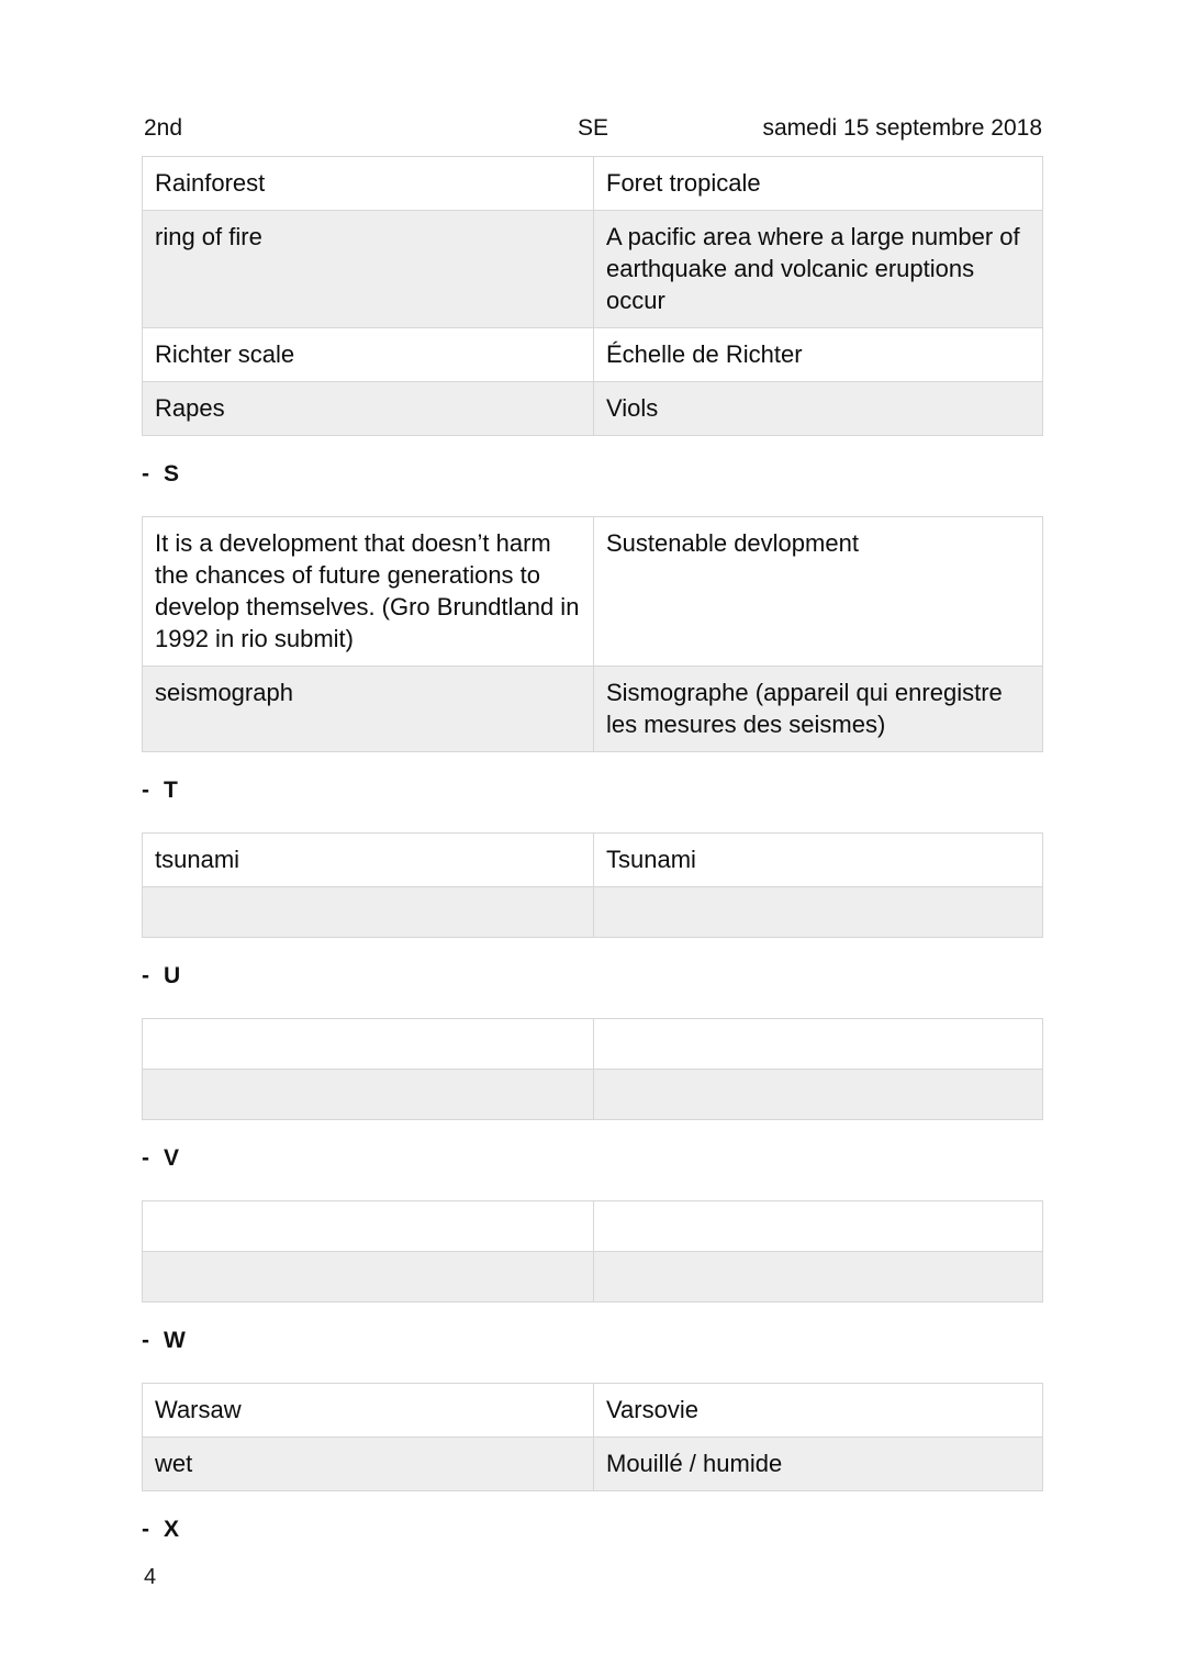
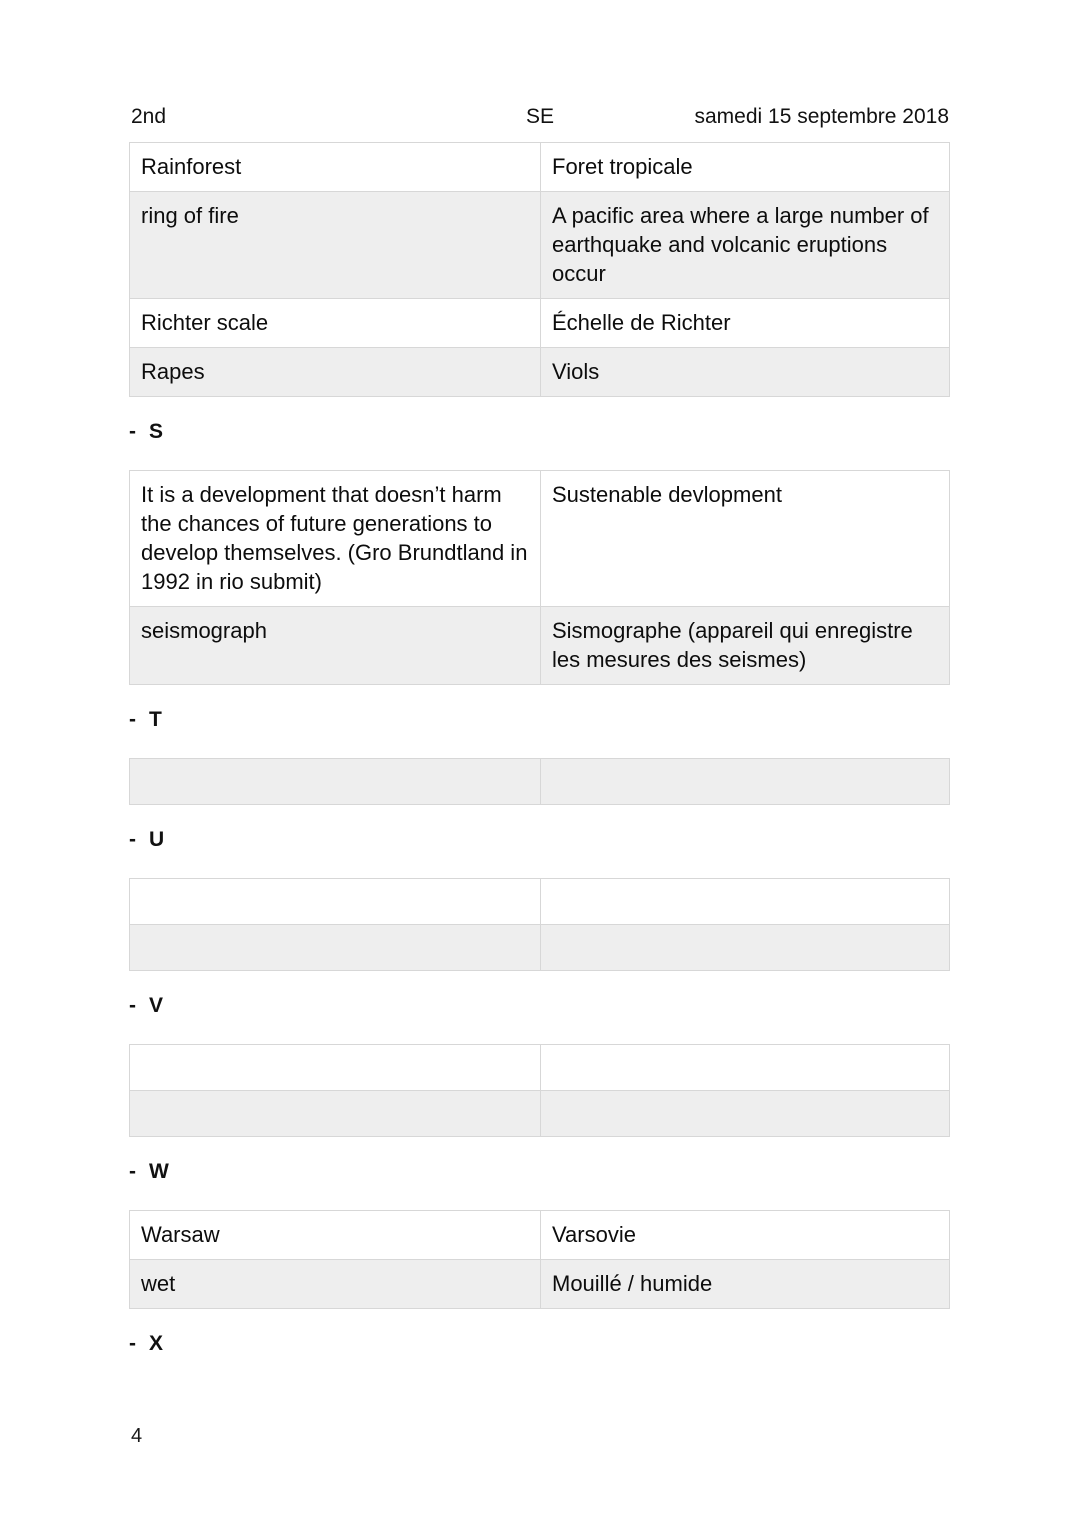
  2nd
  SE
  samedi 15 septembre 2018
  Rainforest	Foret tropicale
  ring of fire	A pacific area where a large number of earthquake and volcanic eruptions occur
  Richter scale	Échelle de Richter
  Rapes	Viols
  - S
  It is a development that doesn’t harm the chances of future generations to develop themselves. (Gro Brundtland in 1992 in rio submit)	Sustenable devlopment
  seismograph	Sismographe (appareil qui enregistre les mesures des seismes)
  - T
- tsunami	Tsunami
  - U
  - V
  - W
  Warsaw	Varsovie
  wet	Mouillé / humide
  - X
  4
